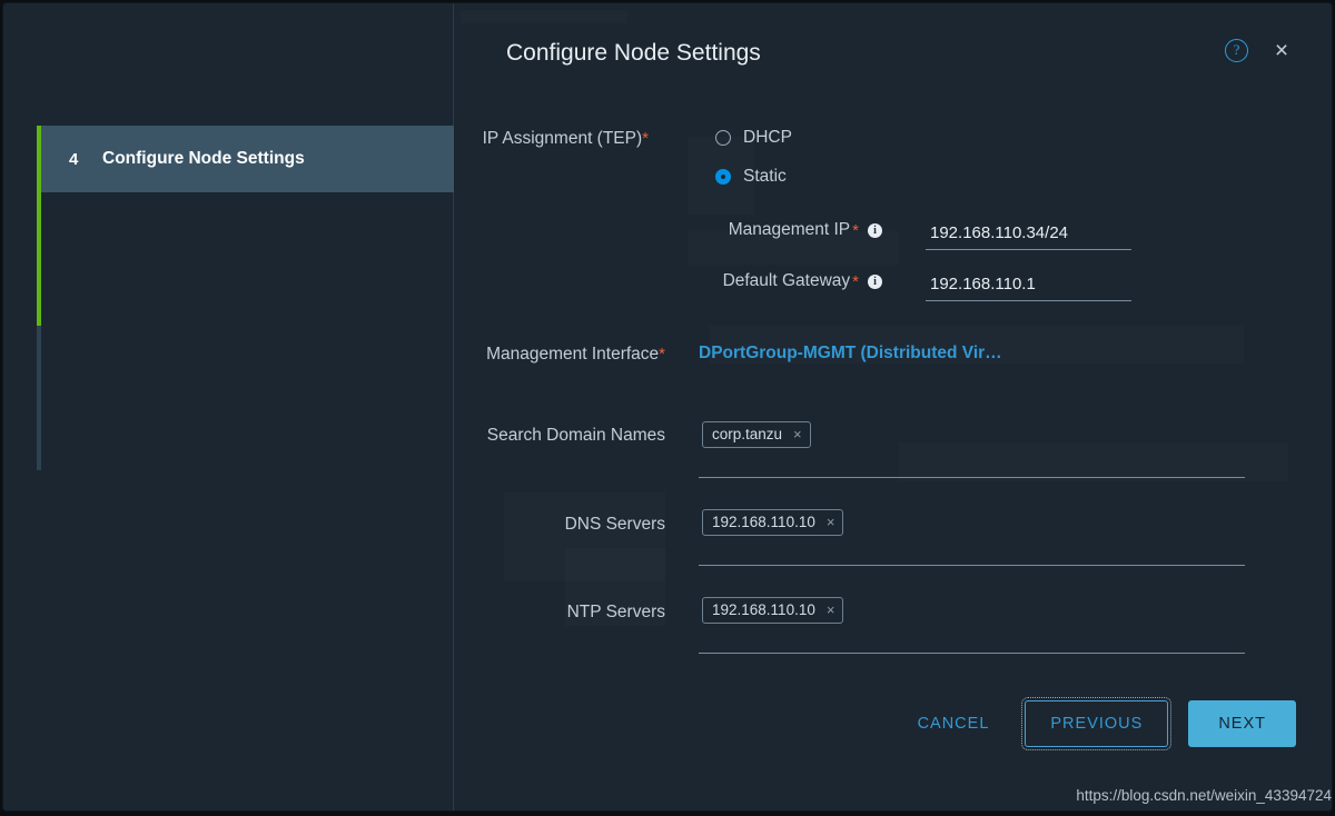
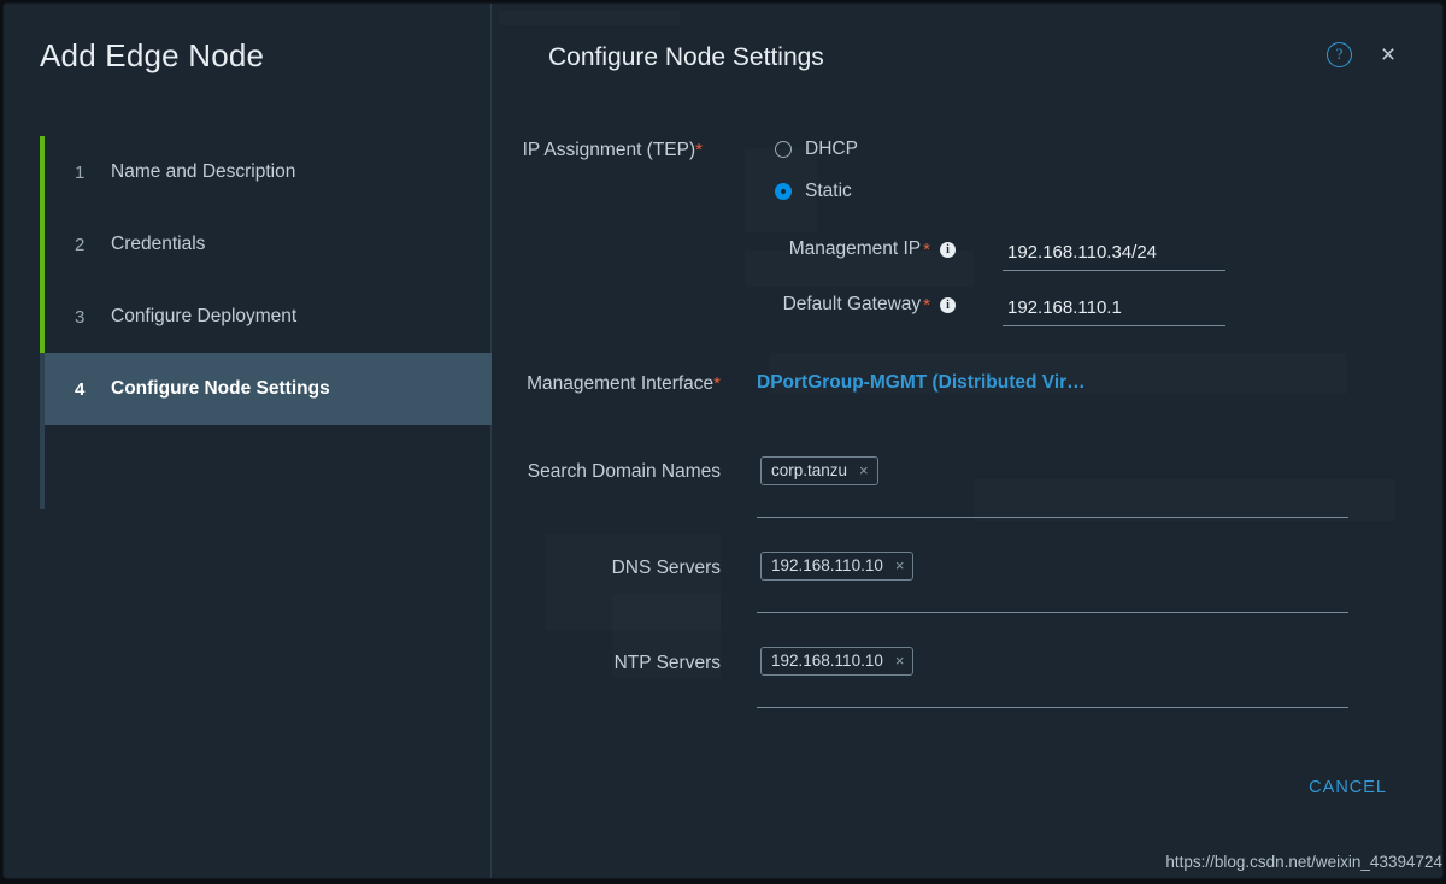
+ Add Edge Node
+ 1
+ Name and Description
+ 2
+ Credentials
+ 3
+ Configure Deployment
  4
  Configure Node Settings
  Configure Node Settings
  ?
  ×
  IP Assignment (TEP)*
  DHCP
  Static
  Management IP
  *
  i
  192.168.110.34/24
  Default Gateway
  *
  i
  192.168.110.1
  Management Interface*
  DPortGroup-MGMT (Distributed Vir…
  Search Domain Names
  corp.tanzu
  ×
  DNS Servers
  192.168.110.10
  ×
  NTP Servers
  192.168.110.10
  ×
  CANCEL
- PREVIOUS
- NEXT
  https://blog.csdn.net/weixin_43394724
